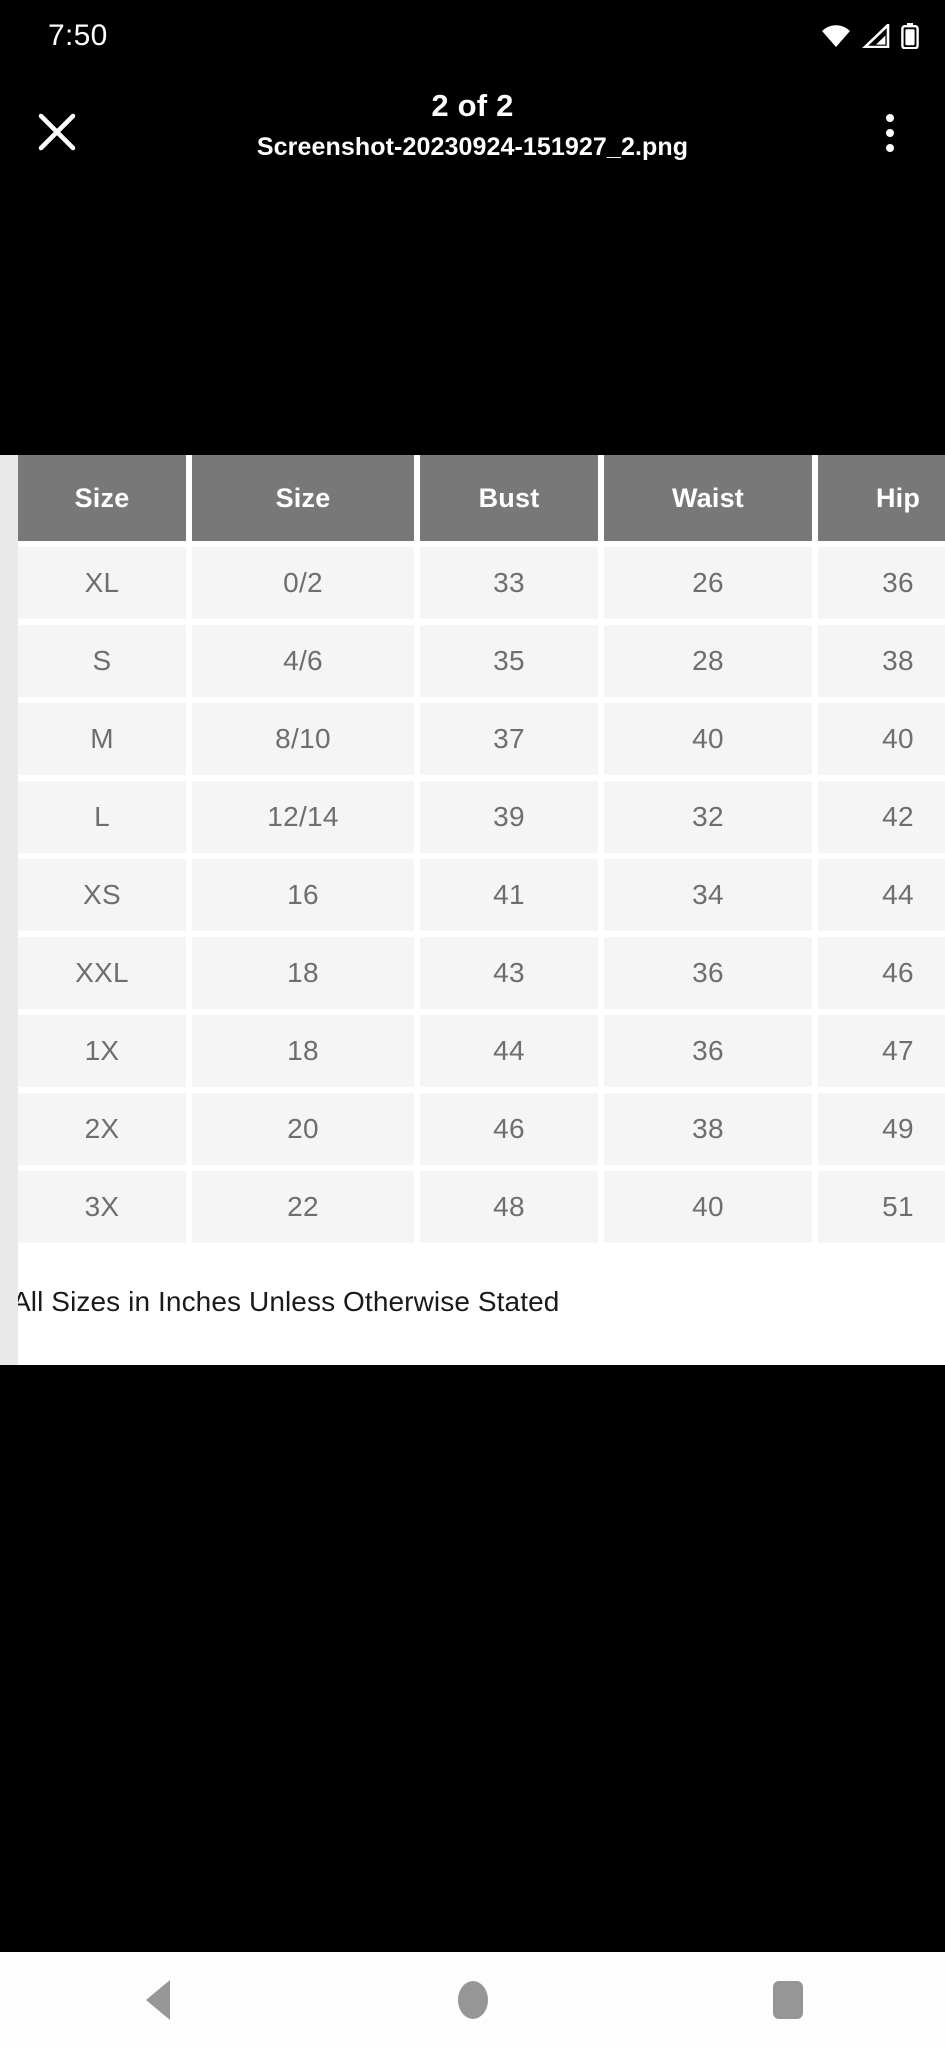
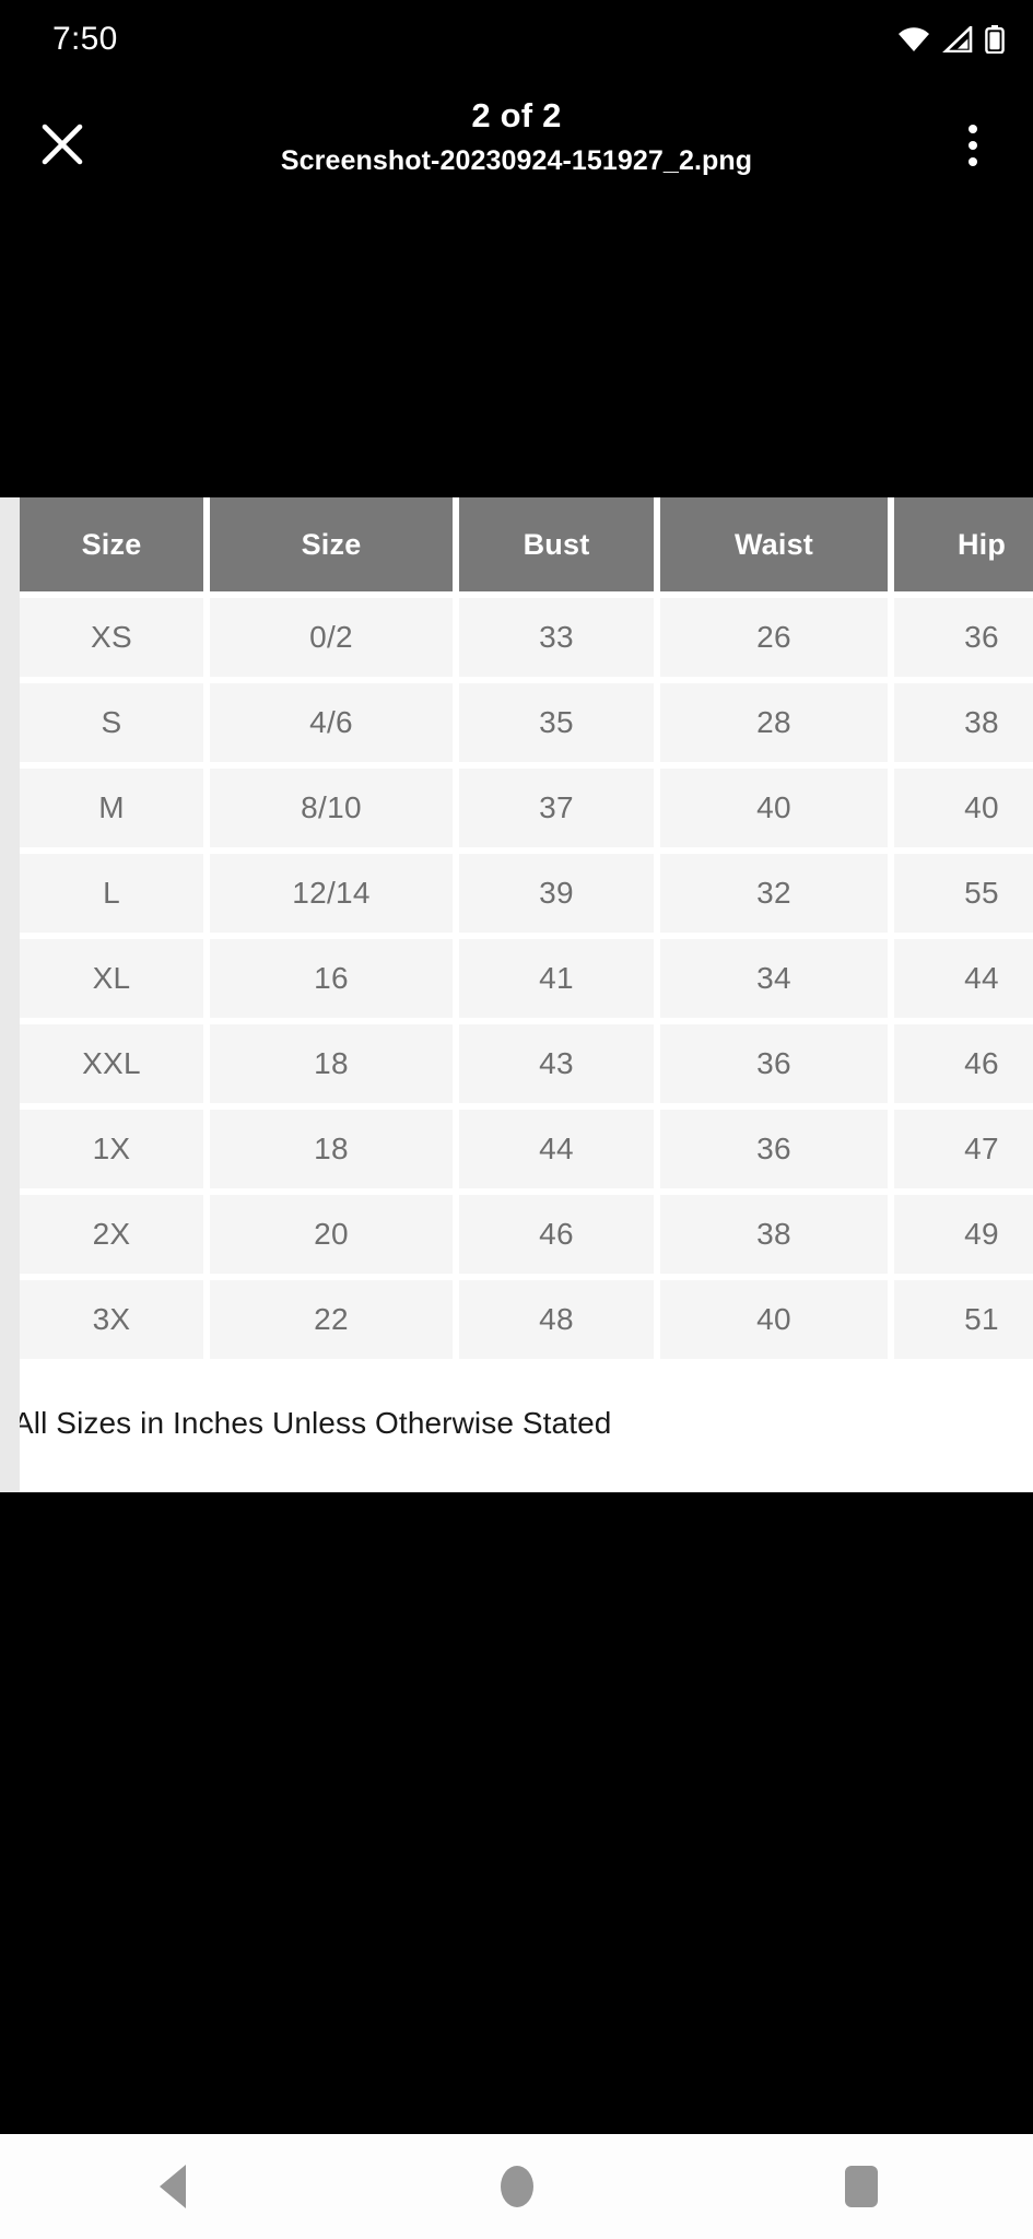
  7:50
  2 of 2
  Screenshot-20230924-151927_2.png
  Size	Size	Bust	Waist	Hip
- XL	0/2	33	26	36
+ XS	0/2	33	26	36
  S	4/6	35	28	38
  M	8/10	37	40	40
- L	12/14	39	32	42
+ L	12/14	39	32	55
- XS	16	41	34	44
+ XL	16	41	34	44
  XXL	18	43	36	46
  1X	18	44	36	47
  2X	20	46	38	49
  3X	22	48	40	51
  All Sizes in Inches Unless Otherwise Stated
